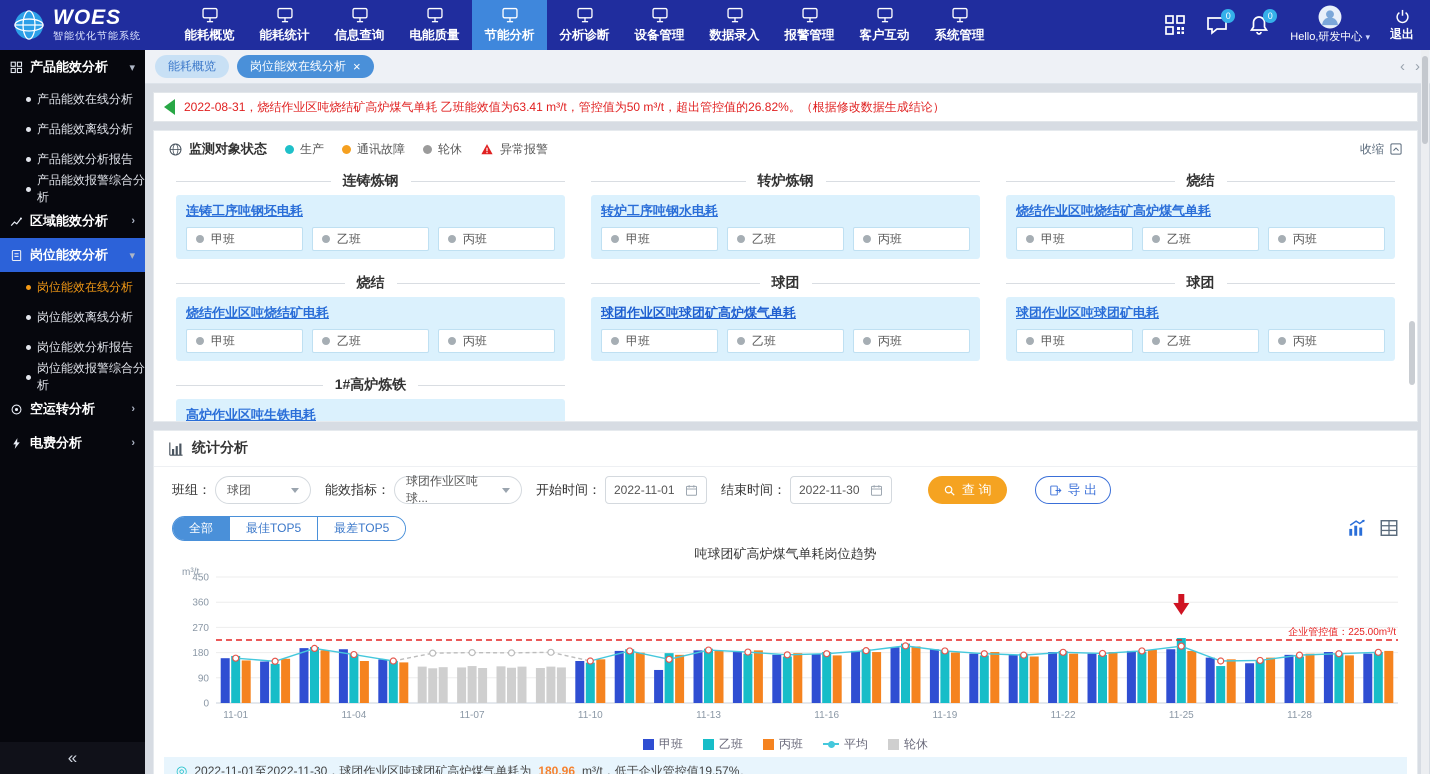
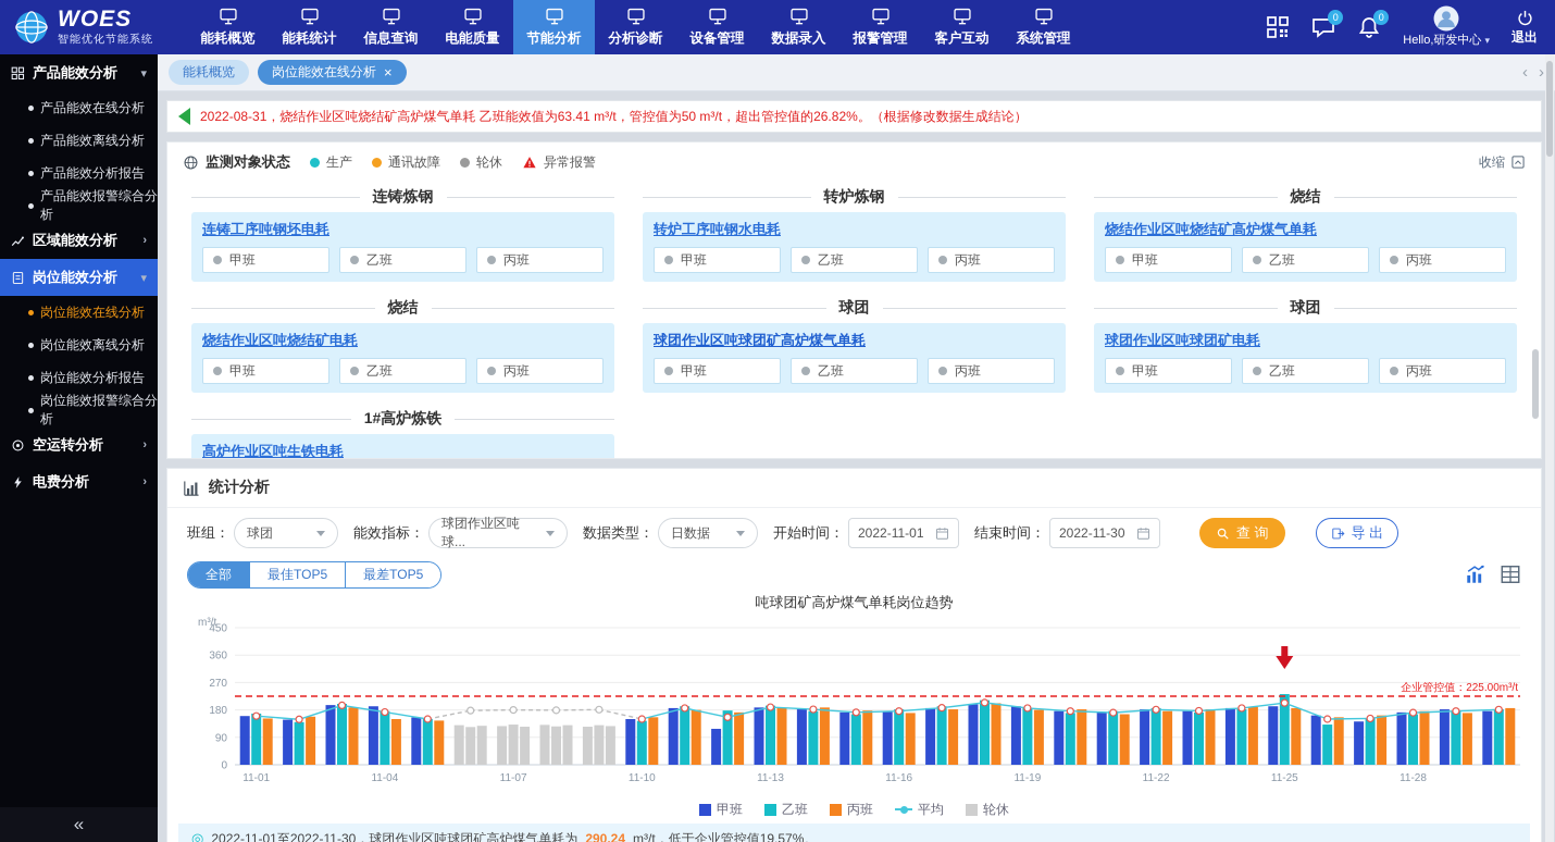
  WOES
  智能优化节能系统
  能耗概览
  能耗统计
  信息查询
  电能质量
  节能分析
  分析诊断
  设备管理
  数据录入
  报警管理
  客户互动
  系统管理
  0
  0
  Hello,研发中心 ▾
  退出
  产品能效分析
  ▾
  产品能效在线分析
  产品能效离线分析
  产品能效分析报告
  产品能效报警综合分析
  区域能效分析
  ›
  岗位能效分析
  ▾
  岗位能效在线分析
  岗位能效离线分析
  岗位能效分析报告
  岗位能效报警综合分析
  空运转分析
  ›
  电费分析
  ›
  «
  能耗概览
  岗位能效在线分析
  ×
  ‹
  ›
  2022-08-31，烧结作业区吨烧结矿高炉煤气单耗 乙班能效值为63.41 m³/t，管控值为50 m³/t，超出管控值的26.82%。（根据修改数据生成结论）
  监测对象状态
  生产
  通讯故障
  轮休
  异常报警
  收缩
  连铸炼钢
  连铸工序吨钢坯电耗
  甲班
  乙班
  丙班
  转炉炼钢
  转炉工序吨钢水电耗
  甲班
  乙班
  丙班
  烧结
  烧结作业区吨烧结矿高炉煤气单耗
  甲班
  乙班
  丙班
  烧结
  烧结作业区吨烧结矿电耗
  甲班
  乙班
  丙班
  球团
  球团作业区吨球团矿高炉煤气单耗
  甲班
  乙班
  丙班
  球团
  球团作业区吨球团矿电耗
  甲班
  乙班
  丙班
  1#高炉炼铁
  高炉作业区吨生铁电耗
  统计分析
  班组：
  球团
  能效指标：
  球团作业区吨球...
+ 数据类型：
+ 日数据
  开始时间：
  2022-11-01
  结束时间：
  2022-11-30
  查 询
  导 出
  全部
  最佳TOP5
  最差TOP5
  吨球团矿高炉煤气单耗岗位趋势
  0
  90
  180
  270
  360
  450
  m³/t
  11-01
  11-04
  11-07
  11-10
  11-13
  11-16
  11-19
  11-22
  11-25
  11-28
  企业管控值：225.00m³/t
  甲班
  乙班
  丙班
  平均
  轮休
  ◎
  2022-11-01至2022-11-30，球团作业区吨球团矿高炉煤气单耗为
- 180.96
+ 290.24
  m³/t，低于企业管控值19.57%。
